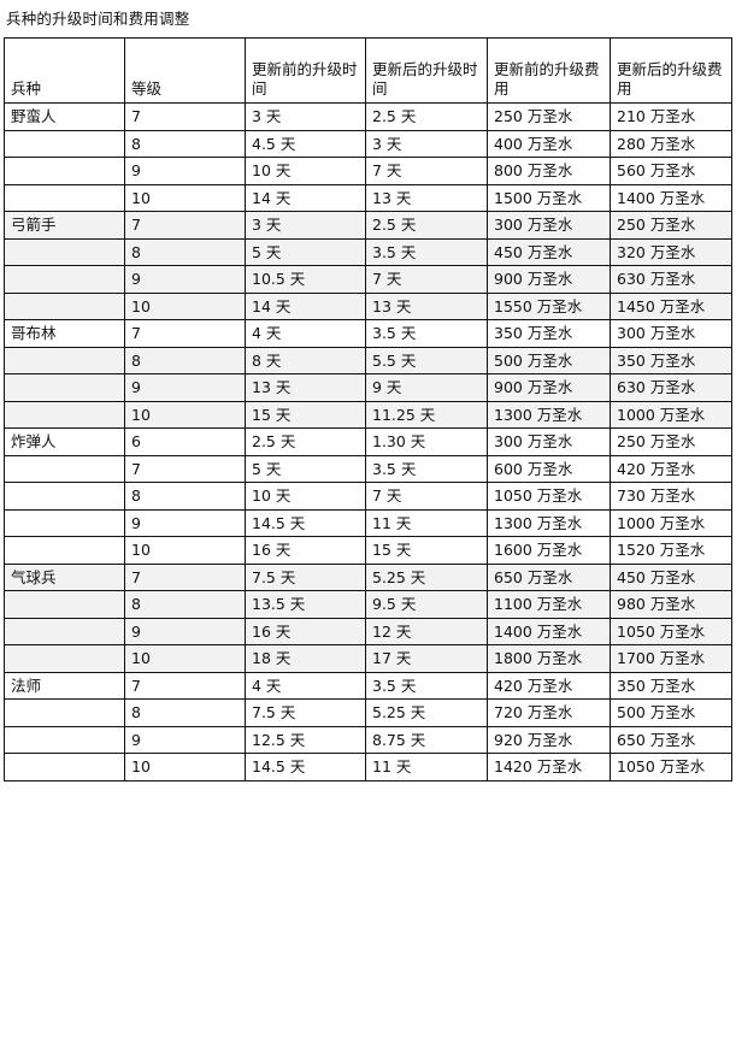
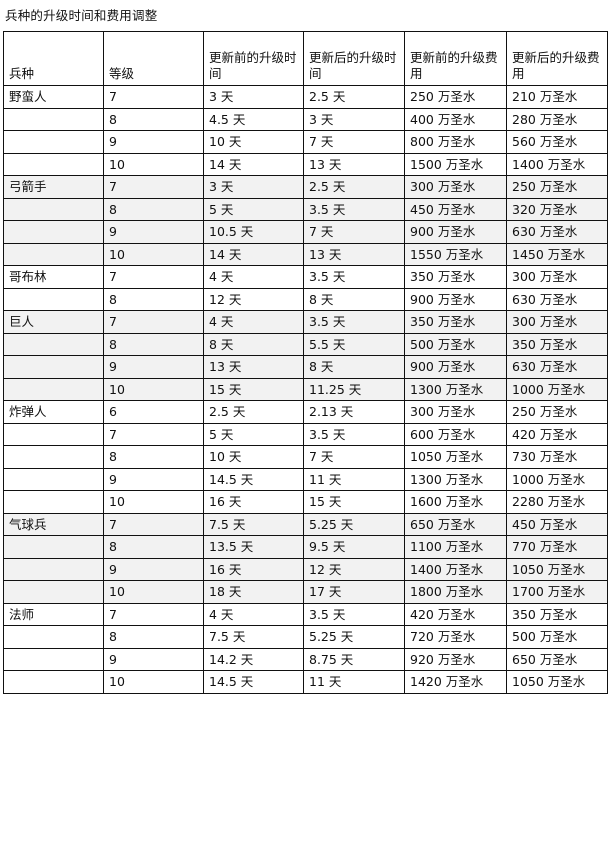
  兵种的升级时间和费用调整
  兵种	等级	更新前的升级时间	更新后的升级时间	更新前的升级费用	更新后的升级费用
  野蛮人	7	3 天	2.5 天	250 万圣水	210 万圣水
  	8	4.5 天	3 天	400 万圣水	280 万圣水
  	9	10 天	7 天	800 万圣水	560 万圣水
  	10	14 天	13 天	1500 万圣水	1400 万圣水
  弓箭手	7	3 天	2.5 天	300 万圣水	250 万圣水
  	8	5 天	3.5 天	450 万圣水	320 万圣水
  	9	10.5 天	7 天	900 万圣水	630 万圣水
  	10	14 天	13 天	1550 万圣水	1450 万圣水
  哥布林	7	4 天	3.5 天	350 万圣水	300 万圣水
+ 	8	12 天	8 天	900 万圣水	630 万圣水
+ 巨人	7	4 天	3.5 天	350 万圣水	300 万圣水
  	8	8 天	5.5 天	500 万圣水	350 万圣水
- 	9	13 天	9 天	900 万圣水	630 万圣水
+ 	9	13 天	8 天	900 万圣水	630 万圣水
  	10	15 天	11.25 天	1300 万圣水	1000 万圣水
- 炸弹人	6	2.5 天	1.30 天	300 万圣水	250 万圣水
+ 炸弹人	6	2.5 天	2.13 天	300 万圣水	250 万圣水
  	7	5 天	3.5 天	600 万圣水	420 万圣水
  	8	10 天	7 天	1050 万圣水	730 万圣水
  	9	14.5 天	11 天	1300 万圣水	1000 万圣水
- 	10	16 天	15 天	1600 万圣水	1520 万圣水
+ 	10	16 天	15 天	1600 万圣水	2280 万圣水
  气球兵	7	7.5 天	5.25 天	650 万圣水	450 万圣水
- 	8	13.5 天	9.5 天	1100 万圣水	980 万圣水
+ 	8	13.5 天	9.5 天	1100 万圣水	770 万圣水
  	9	16 天	12 天	1400 万圣水	1050 万圣水
  	10	18 天	17 天	1800 万圣水	1700 万圣水
  法师	7	4 天	3.5 天	420 万圣水	350 万圣水
  	8	7.5 天	5.25 天	720 万圣水	500 万圣水
- 	9	12.5 天	8.75 天	920 万圣水	650 万圣水
+ 	9	14.2 天	8.75 天	920 万圣水	650 万圣水
  	10	14.5 天	11 天	1420 万圣水	1050 万圣水
